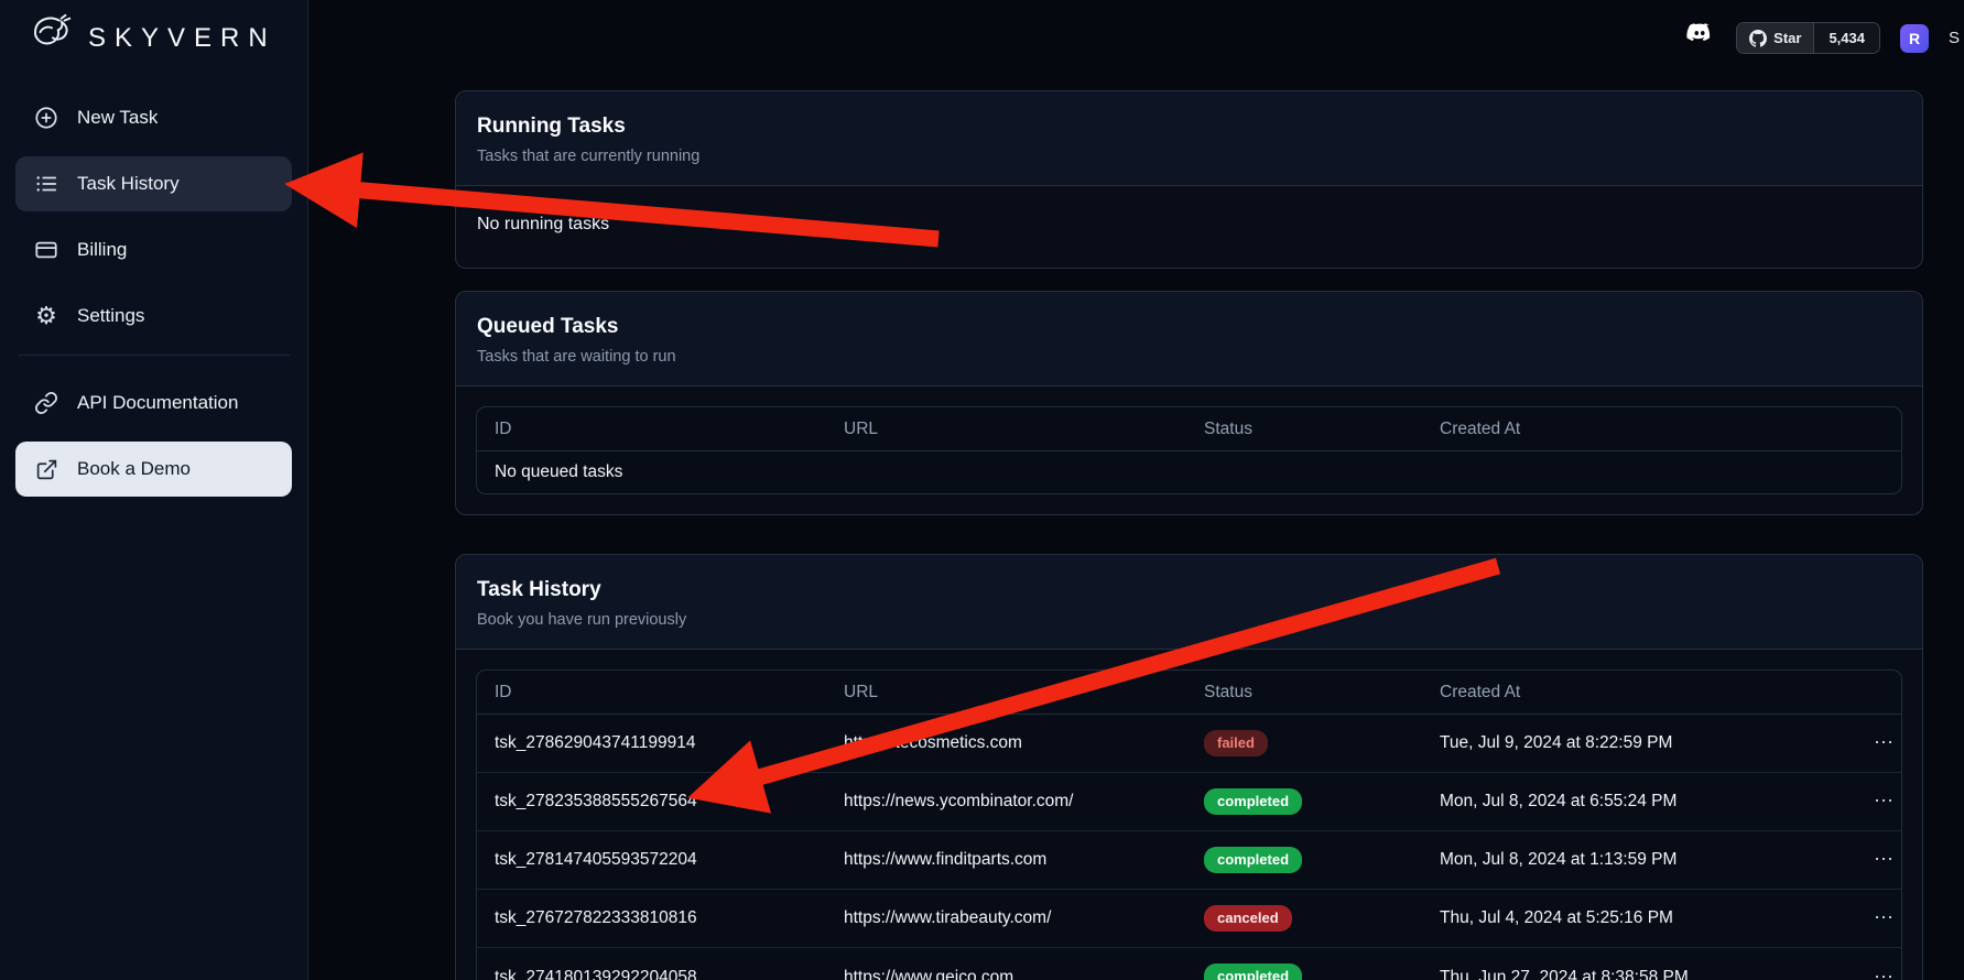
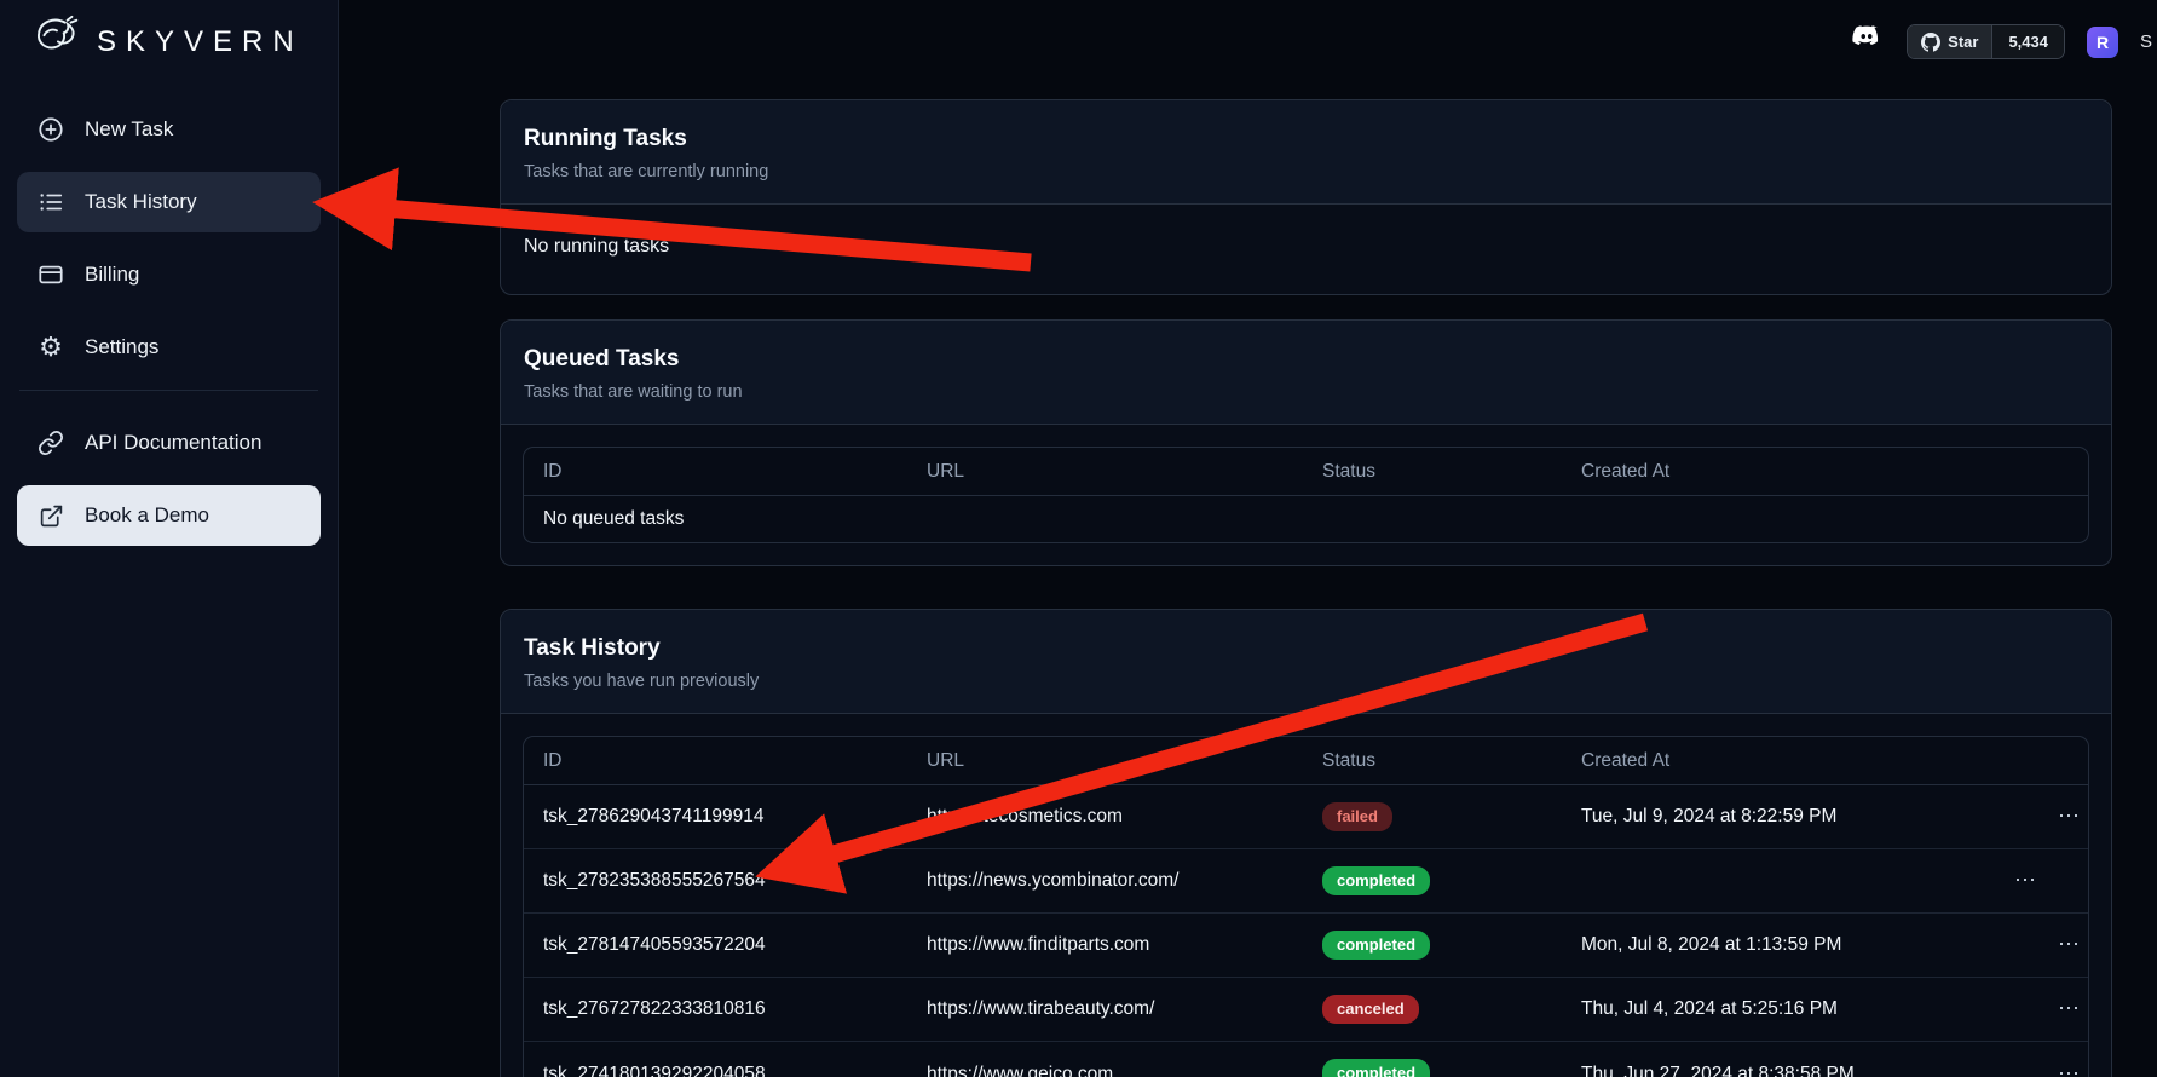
  SKYVERN
  New Task
  Task History
  Billing
  ⚙
  Settings
  API Documentation
  Book a Demo
  Star
  5,434
  R
  S
  Running Tasks
  Tasks that are currently running
  No running tasks
  Queued Tasks
  Tasks that are waiting to run
  ID
  URL
  Status
  Created At
  No queued tasks
  Task History
- Book you have run previously
+ Tasks you have run previously
  ID
  URL
  Status
  Created At
  tsk_278629043741199914
  failed
  Tue, Jul 9, 2024 at 8:22:59 PM
  ⋯
  tsk_278235388555267564
  https://news.ycombinator.com/
  completed
- Mon, Jul 8, 2024 at 6:55:24 PM
  ⋯
  tsk_278147405593572204
  https://www.finditparts.com
  completed
  Mon, Jul 8, 2024 at 1:13:59 PM
  ⋯
  tsk_276727822333810816
  https://www.tirabeauty.com/
  canceled
  Thu, Jul 4, 2024 at 5:25:16 PM
  ⋯
  tsk_274180139292204058
  https://www.geico.com
  completed
  Thu, Jun 27, 2024 at 8:38:58 PM
  ⋯
